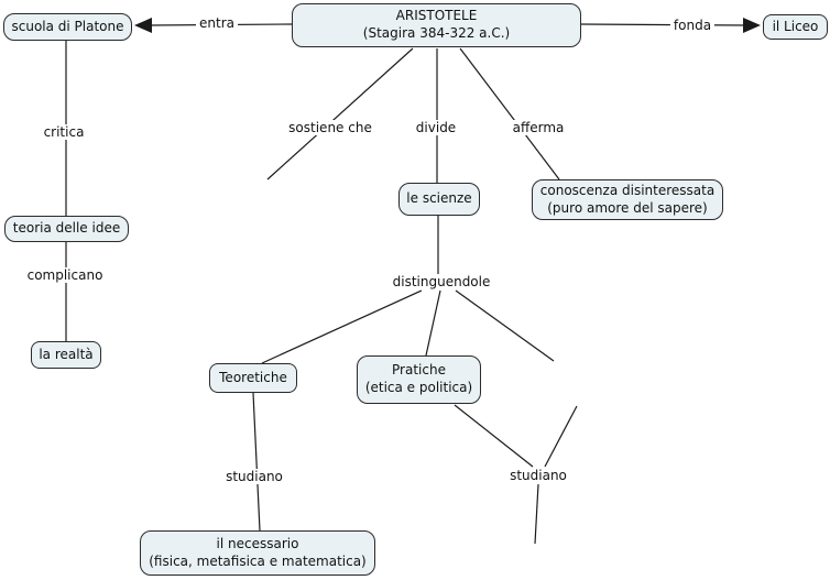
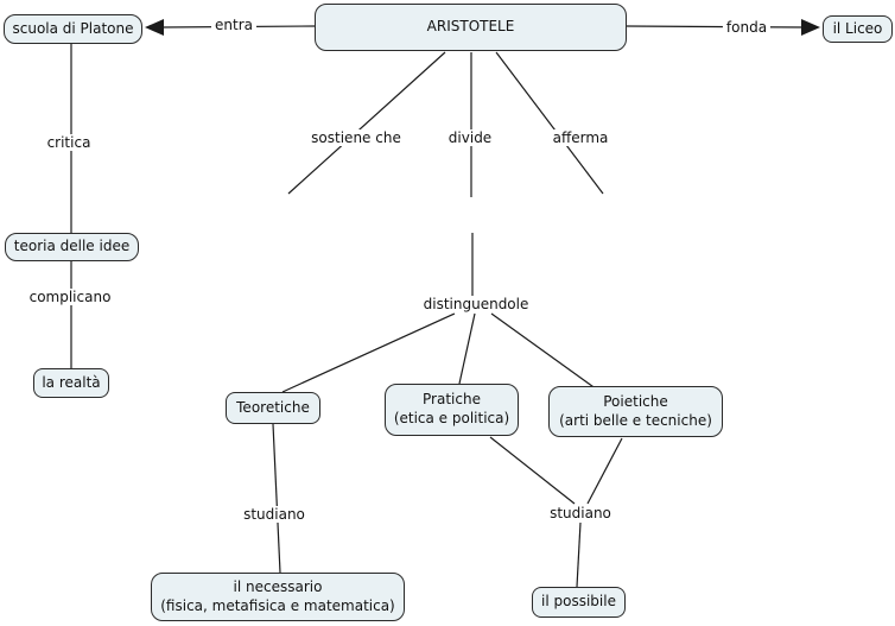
  entra
  fonda
  critica
  sostiene che
  divide
  afferma
  complicano
  distinguendole
  studiano
  studiano
  ARISTOTELE
- (Stagira 384-322 a.C.)
  scuola di Platone
  il Liceo
- le scienze
- conoscenza disinteressata
- (puro amore del sapere)
  teoria delle idee
  la realtà
  Teoretiche
  Pratiche
  (etica e politica)
+ Poietiche
+ (arti belle e tecniche)
  il necessario
  (fisica, metafisica e matematica)
+ il possibile
